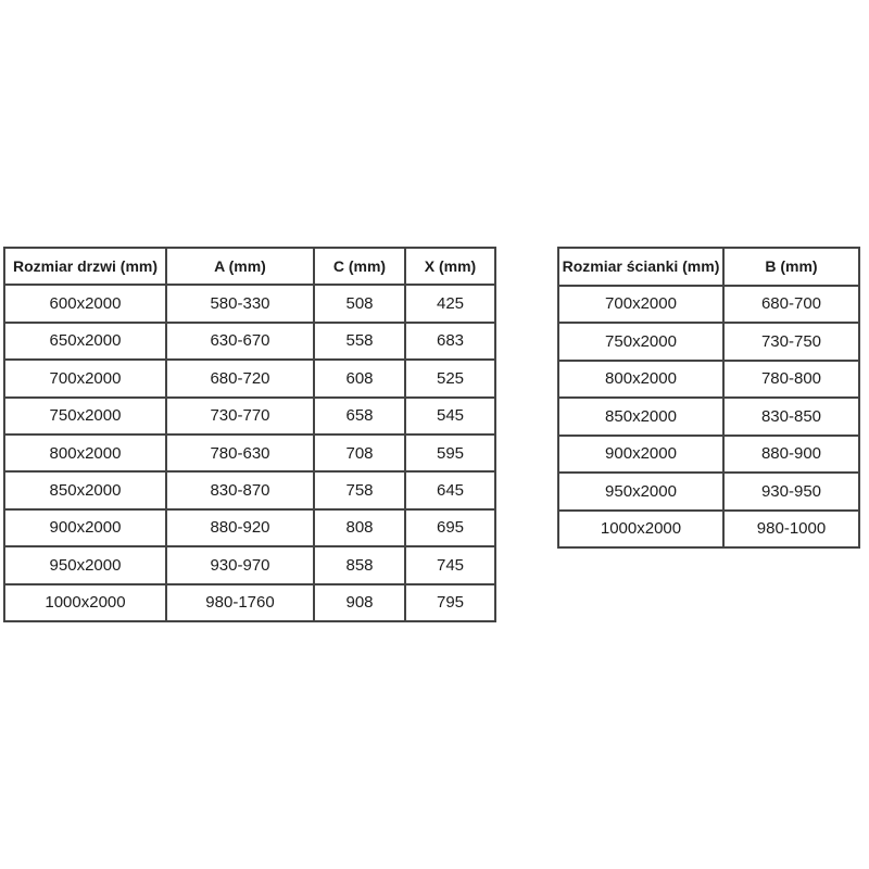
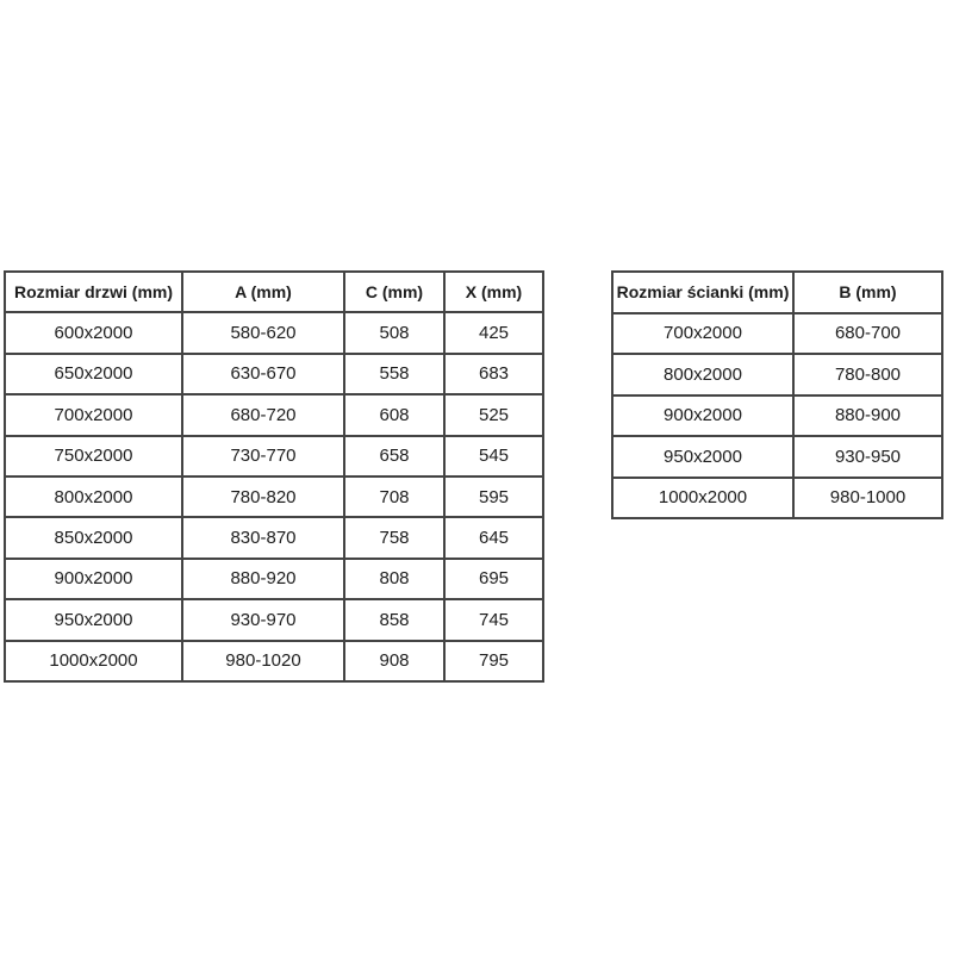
  Rozmiar drzwi (mm)	A (mm)	C (mm)	X (mm)
- 600x2000	580-330	508	425
+ 600x2000	580-620	508	425
  650x2000	630-670	558	683
  700x2000	680-720	608	525
  750x2000	730-770	658	545
- 800x2000	780-630	708	595
+ 800x2000	780-820	708	595
  850x2000	830-870	758	645
  900x2000	880-920	808	695
  950x2000	930-970	858	745
- 1000x2000	980-1760	908	795
+ 1000x2000	980-1020	908	795
  Rozmiar ścianki (mm)	B (mm)
  700x2000	680-700
- 750x2000	730-750
  800x2000	780-800
- 850x2000	830-850
  900x2000	880-900
  950x2000	930-950
  1000x2000	980-1000
